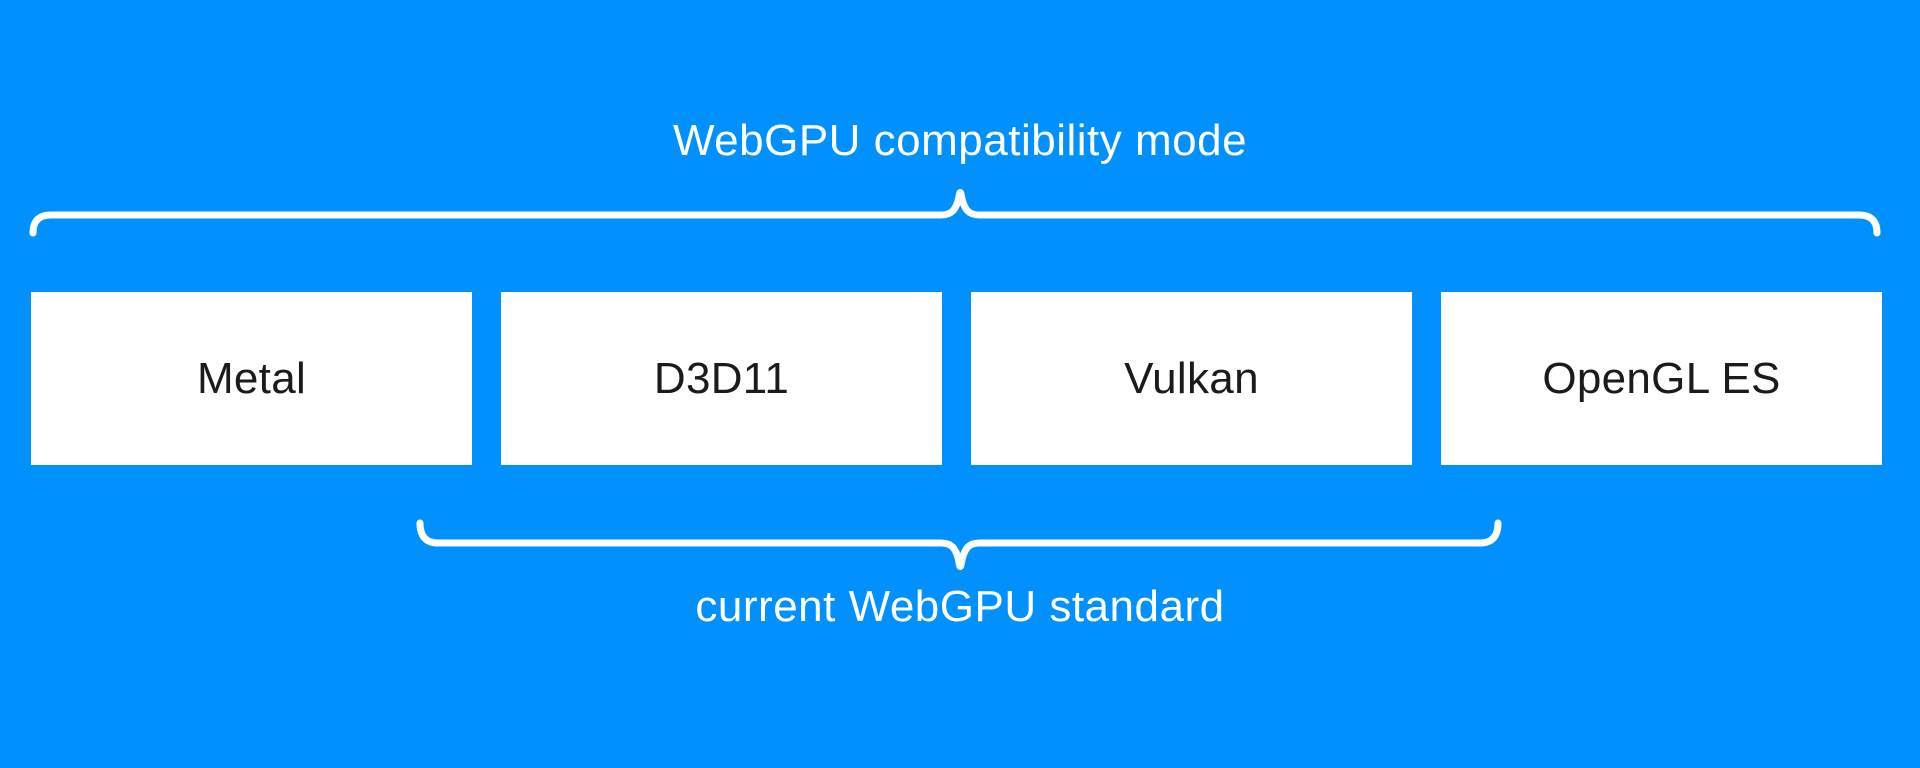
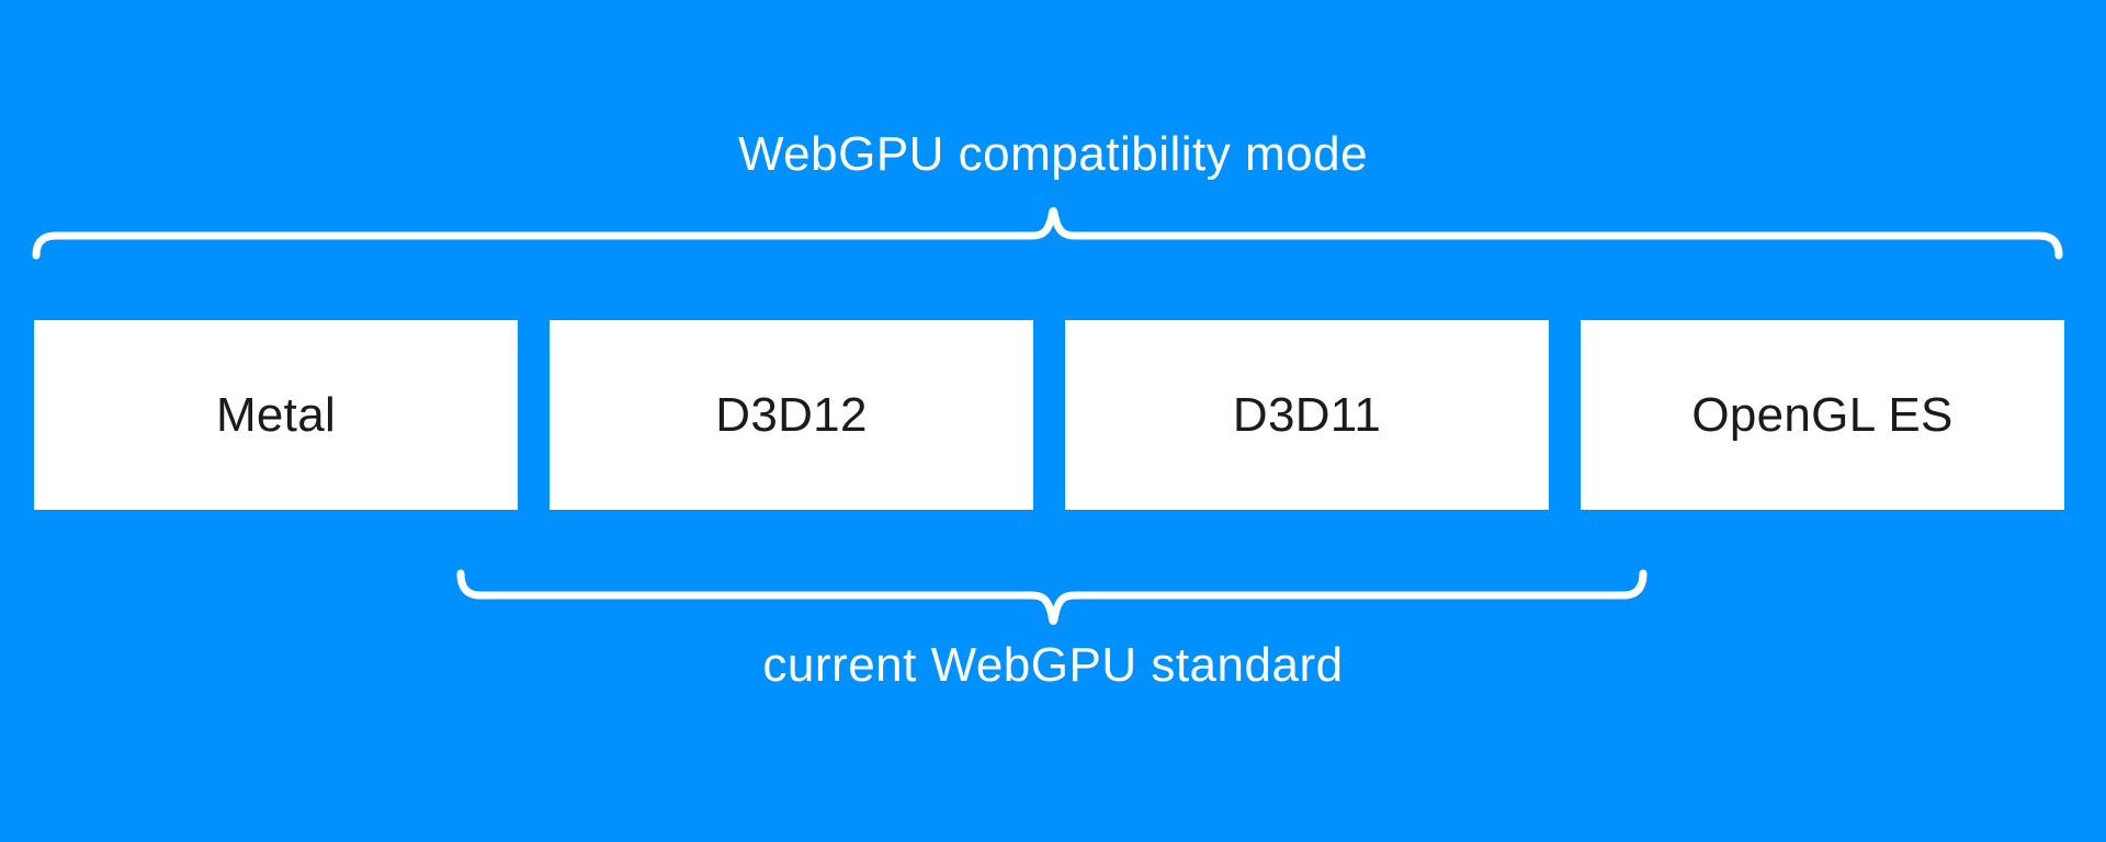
  WebGPU compatibility mode
  Metal
+ D3D12
  D3D11
- Vulkan
  OpenGL ES
  current WebGPU standard
